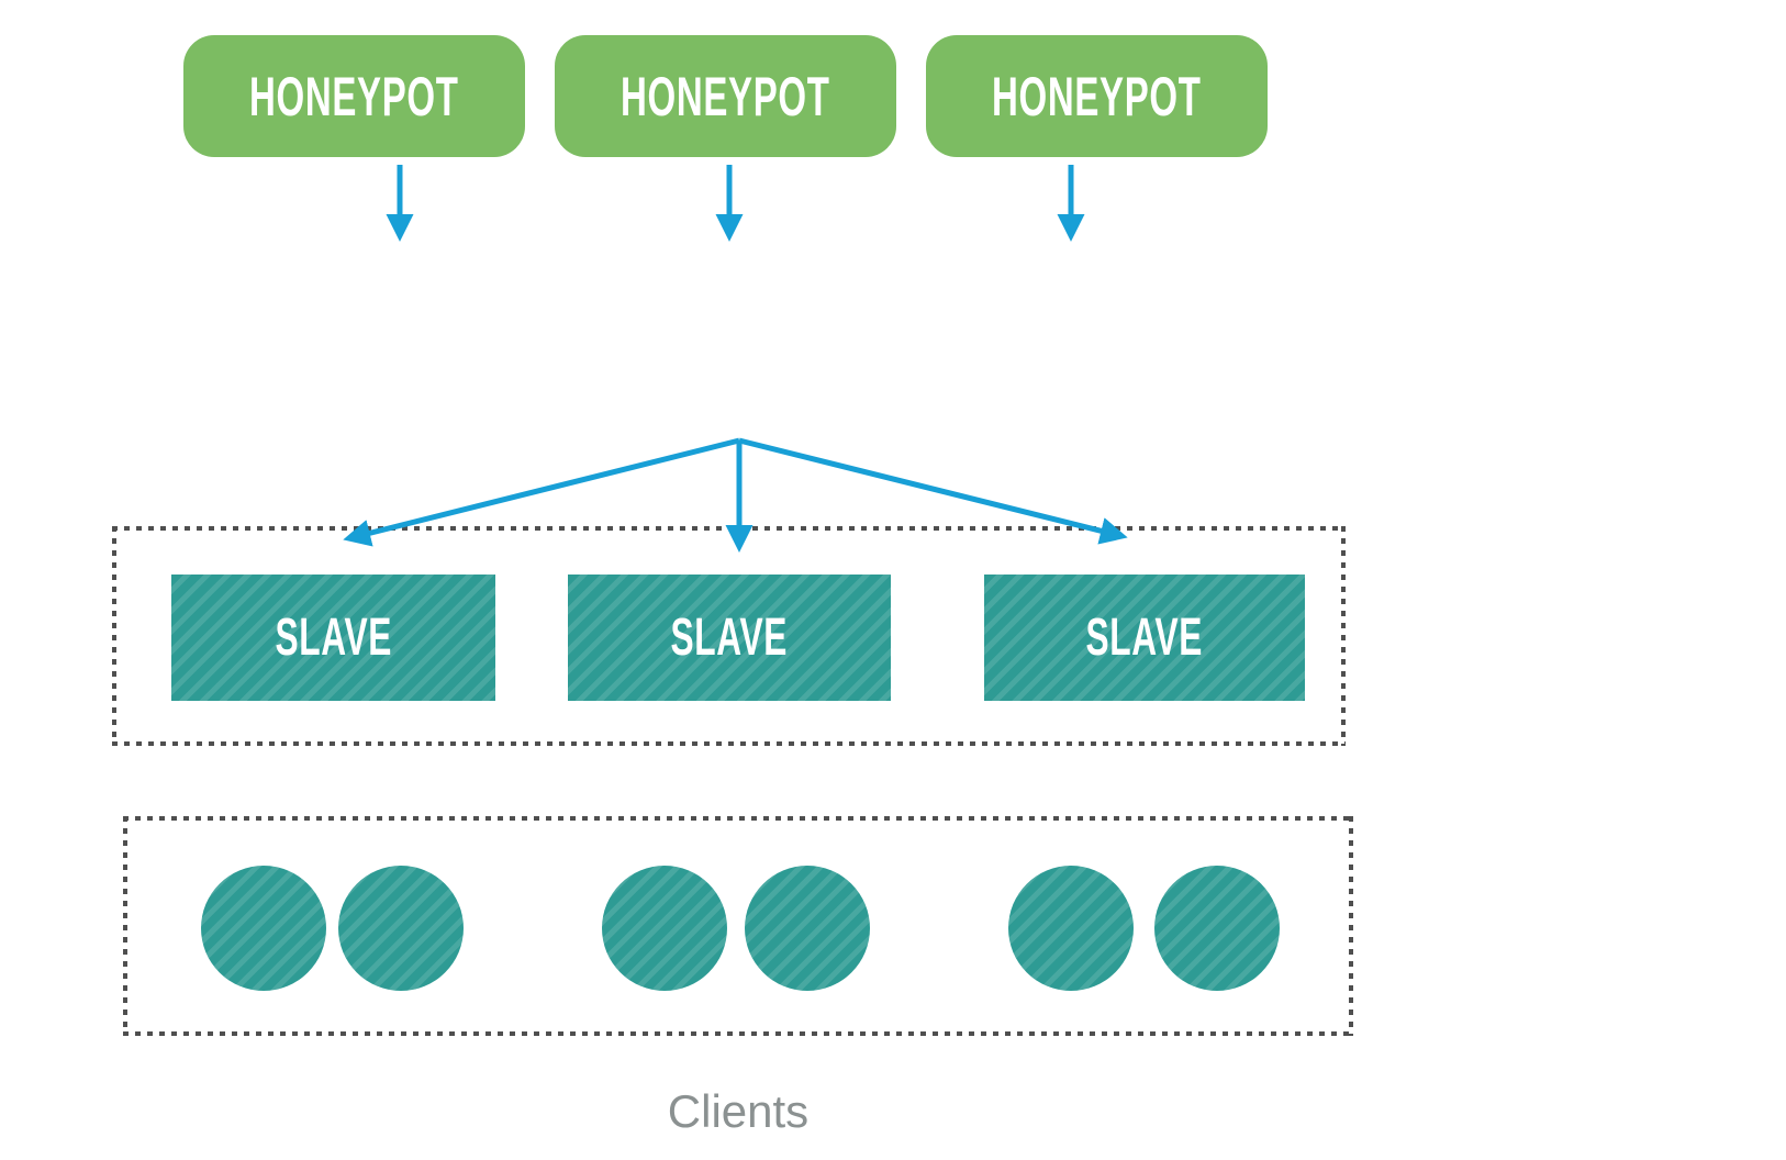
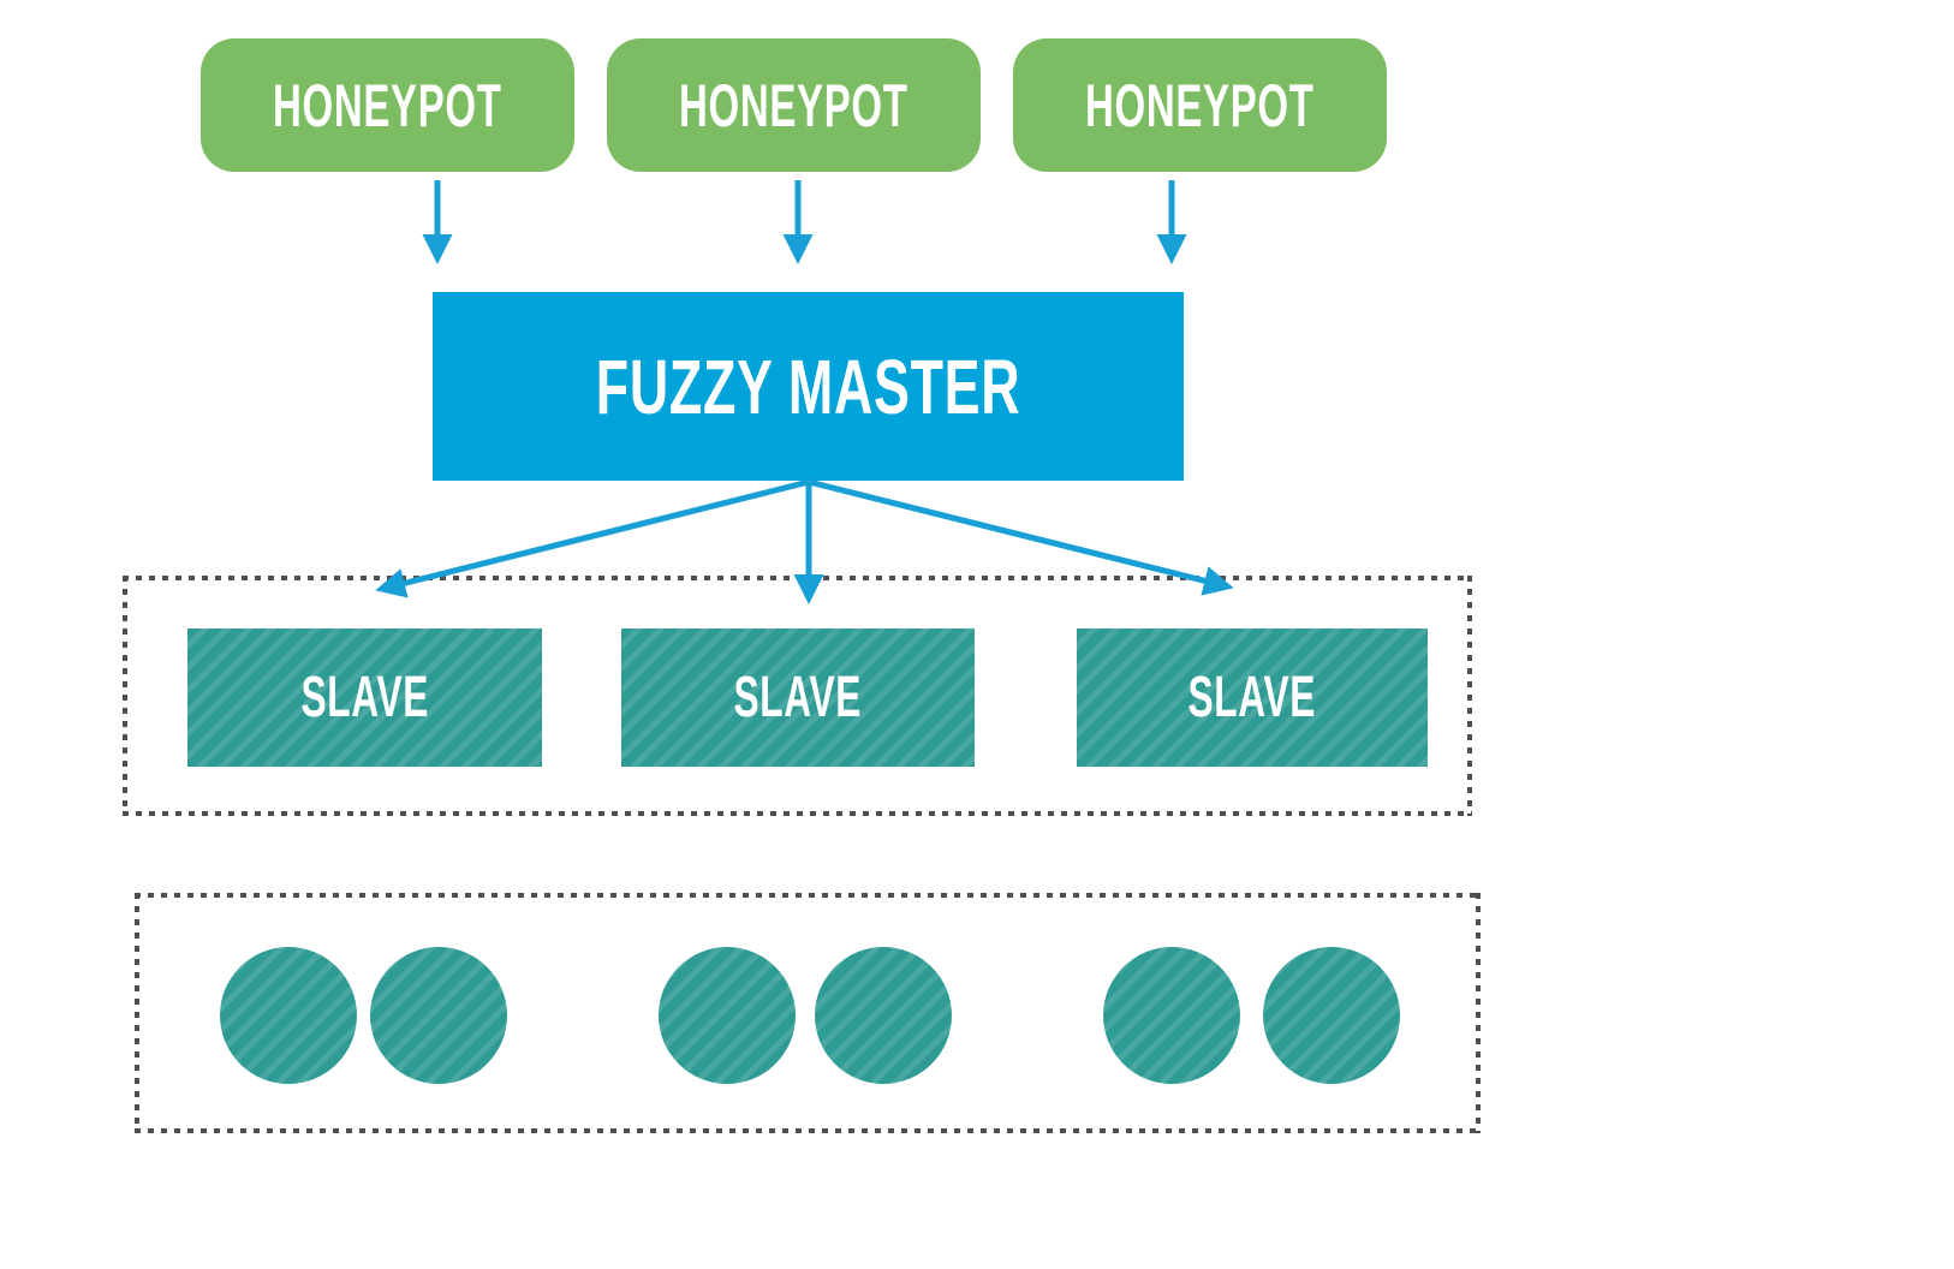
  HONEYPOT
  HONEYPOT
  HONEYPOT
+ FUZZY MASTER
  SLAVE
  SLAVE
  SLAVE
- Clients
